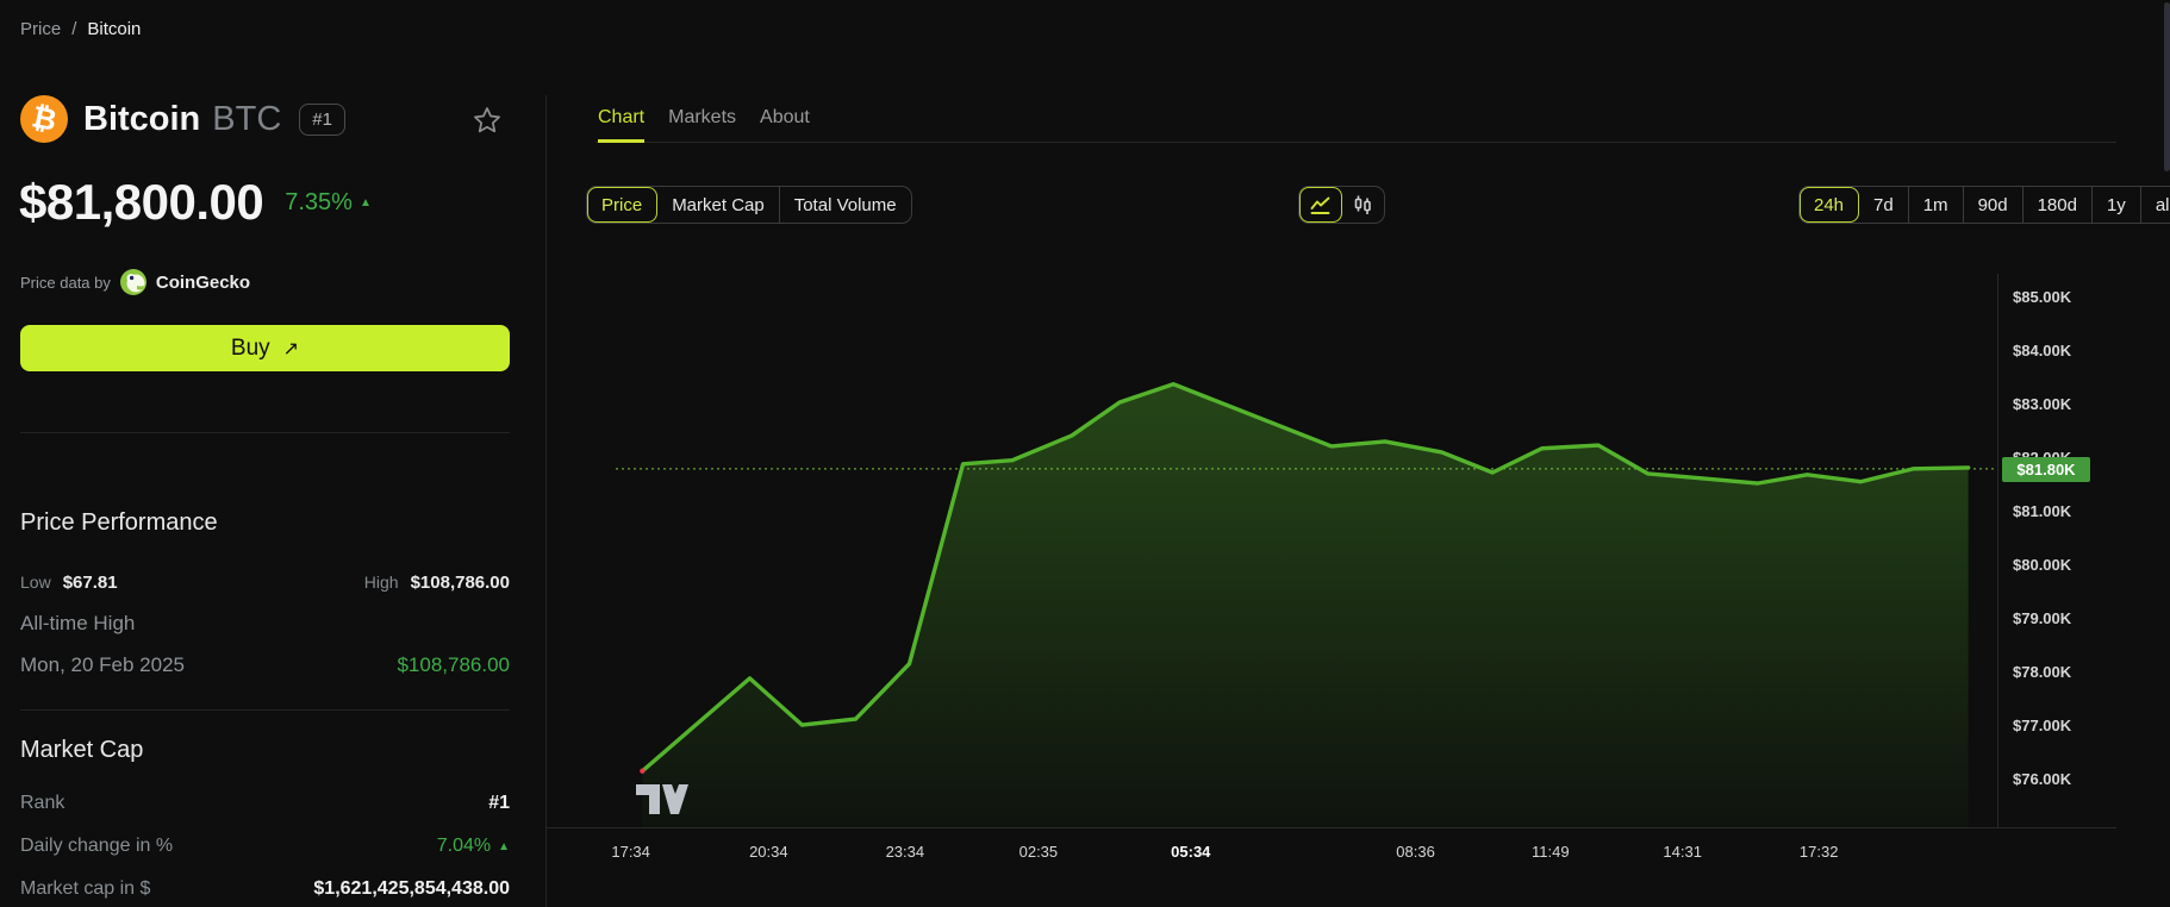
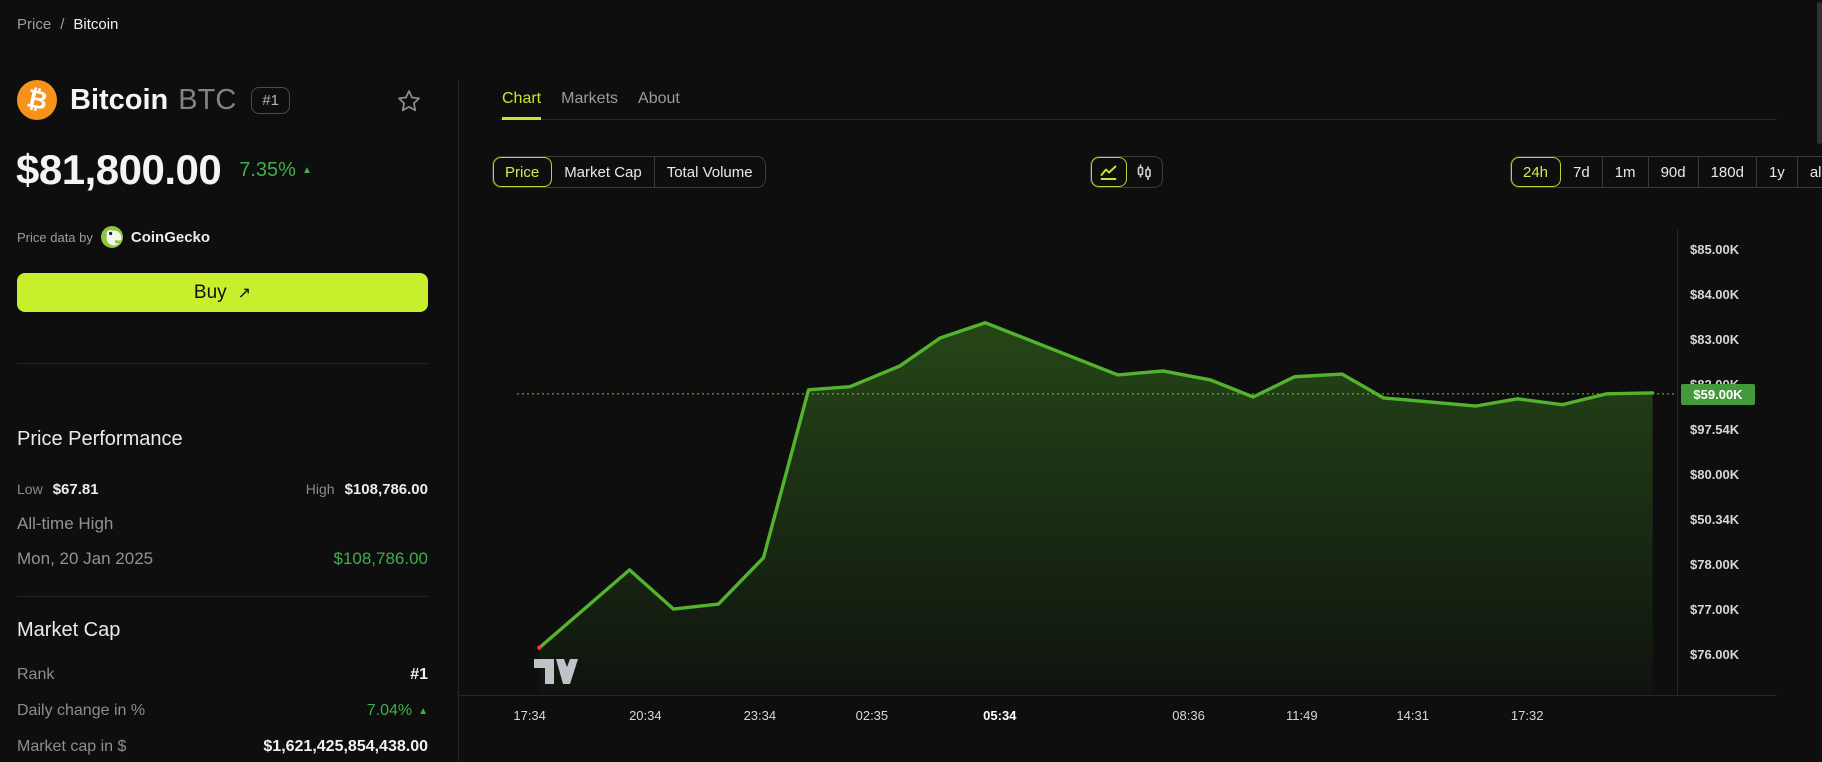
  Price
  /
  Bitcoin
  Bitcoin
  BTC
  #1
  $81,800.00
  7.35%
  ▲
  Price data by
  CoinGecko
  Buy
  ↗
  Price Performance
  Low $67.81
  High $108,786.00
  All-time High
- Mon, 20 Feb 2025
+ Mon, 20 Jan 2025
  $108,786.00
  Market Cap
  Rank
  #1
  Daily change in %
  7.04%
  ▲
  Market cap in $
  $1,621,425,854,438.00
  Chart
  Markets
  About
  Price
  Market Cap
  Total Volume
  24h
  7d
  1m
  90d
  180d
  1y
  $85.00K
  $84.00K
  $83.00K
- $81.00K
+ $97.54K
  $80.00K
- $79.00K
+ $50.34K
  $78.00K
  $77.00K
  $76.00K
  17:34
  20:34
  23:34
  02:35
  05:34
  08:36
  11:49
  14:31
  17:32
- $81.80K
+ $59.00K
